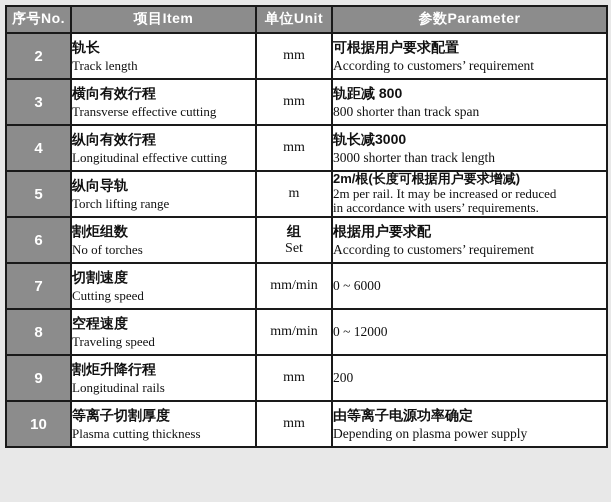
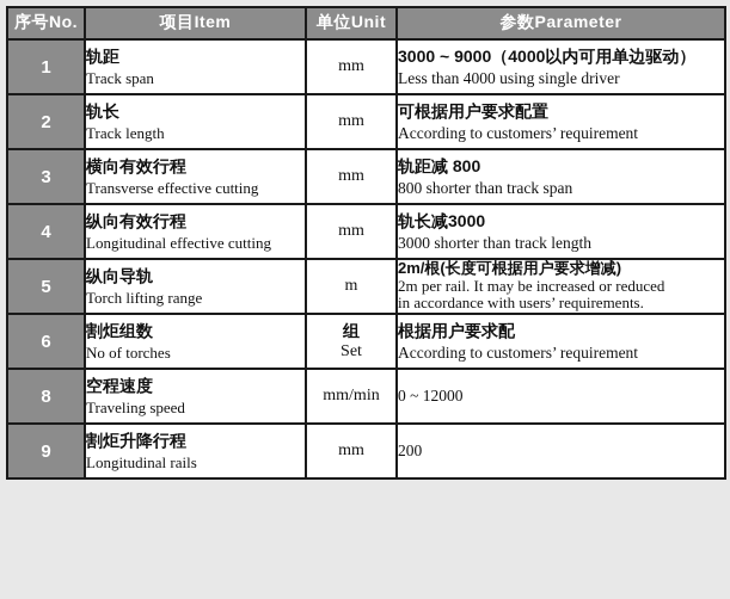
  序号No.	项目Item	单位Unit	参数Parameter
+ 1	轨距Track span	mm	3000 ~ 9000（4000以内可用单边驱动）Less than 4000 using single driver
  2	轨长Track length	mm	可根据用户要求配置According to customers’ requirement
  3	横向有效行程Transverse effective cutting	mm	轨距减 800800 shorter than track span
  4	纵向有效行程Longitudinal effective cutting	mm	轨长减30003000 shorter than track length
  5	纵向导轨Torch lifting range	m	2m/根(长度可根据用户要求增减)2m per rail. It may be increased or reducedin accordance with users’ requirements.
  6	割炬组数No of torches	组Set	根据用户要求配According to customers’ requirement
- 7	切割速度Cutting speed	mm/min	0 ~ 6000
  8	空程速度Traveling speed	mm/min	0 ~ 12000
  9	割炬升降行程Longitudinal rails	mm	200
- 10	等离子切割厚度Plasma cutting thickness	mm	由等离子电源功率确定Depending on plasma power supply
